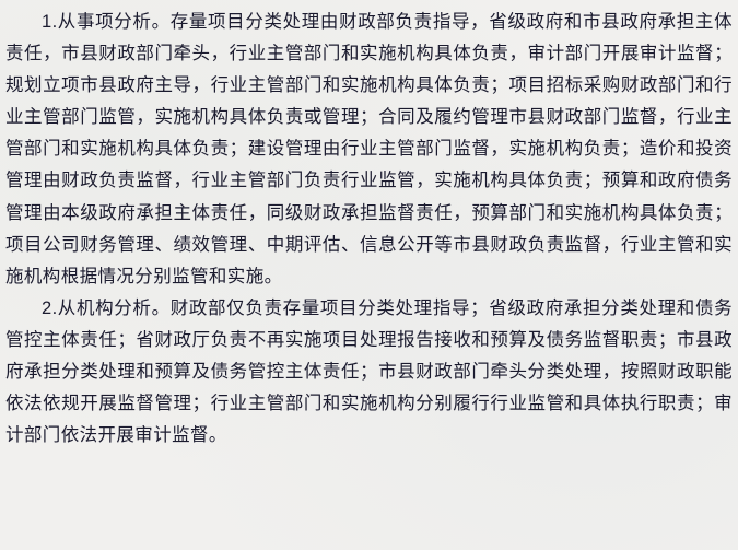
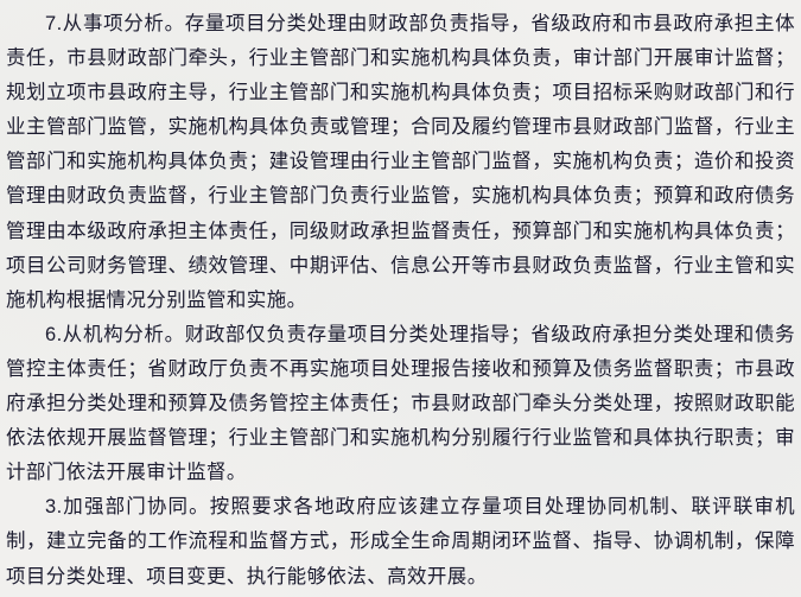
- 1.从事项分析。存量项目分类处理由财政部负责指导，省级政府和市县政府承担主体责任，市县财政部门牵头，行业主管部门和实施机构具体负责，审计部门开展审计监督；规划立项市县政府主导，行业主管部门和实施机构具体负责；项目招标采购财政部门和行业主管部门监管，实施机构具体负责或管理；合同及履约管理市县财政部门监督，行业主管部门和实施机构具体负责；建设管理由行业主管部门监督，实施机构负责；造价和投资管理由财政负责监督，行业主管部门负责行业监管，实施机构具体负责；预算和政府债务管理由本级政府承担主体责任，同级财政承担监督责任，预算部门和实施机构具体负责；项目公司财务管理、绩效管理、中期评估、信息公开等市县财政负责监督，行业主管和实施机构根据情况分别监管和实施。
+ 7.从事项分析。存量项目分类处理由财政部负责指导，省级政府和市县政府承担主体责任，市县财政部门牵头，行业主管部门和实施机构具体负责，审计部门开展审计监督；规划立项市县政府主导，行业主管部门和实施机构具体负责；项目招标采购财政部门和行业主管部门监管，实施机构具体负责或管理；合同及履约管理市县财政部门监督，行业主管部门和实施机构具体负责；建设管理由行业主管部门监督，实施机构负责；造价和投资管理由财政负责监督，行业主管部门负责行业监管，实施机构具体负责；预算和政府债务管理由本级政府承担主体责任，同级财政承担监督责任，预算部门和实施机构具体负责；项目公司财务管理、绩效管理、中期评估、信息公开等市县财政负责监督，行业主管和实施机构根据情况分别监管和实施。
- 2.从机构分析。财政部仅负责存量项目分类处理指导；省级政府承担分类处理和债务管控主体责任；省财政厅负责不再实施项目处理报告接收和预算及债务监督职责；市县政府承担分类处理和预算及债务管控主体责任；市县财政部门牵头分类处理，按照财政职能依法依规开展监督管理；行业主管部门和实施机构分别履行行业监管和具体执行职责；审计部门依法开展审计监督。
+ 6.从机构分析。财政部仅负责存量项目分类处理指导；省级政府承担分类处理和债务管控主体责任；省财政厅负责不再实施项目处理报告接收和预算及债务监督职责；市县政府承担分类处理和预算及债务管控主体责任；市县财政部门牵头分类处理，按照财政职能依法依规开展监督管理；行业主管部门和实施机构分别履行行业监管和具体执行职责；审计部门依法开展审计监督。
+ 3.加强部门协同。按照要求各地政府应该建立存量项目处理协同机制、联评联审机制，建立完备的工作流程和监督方式，形成全生命周期闭环监督、指导、协调机制，保障项目分类处理、项目变更、执行能够依法、高效开展。
